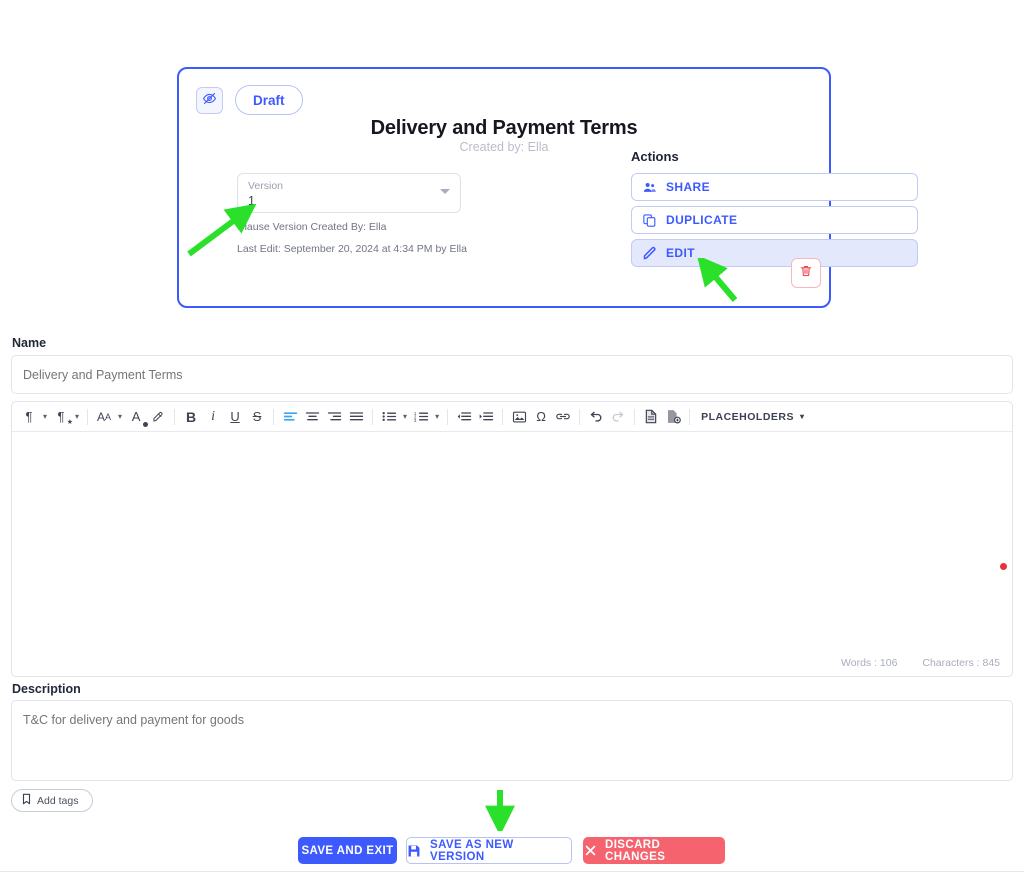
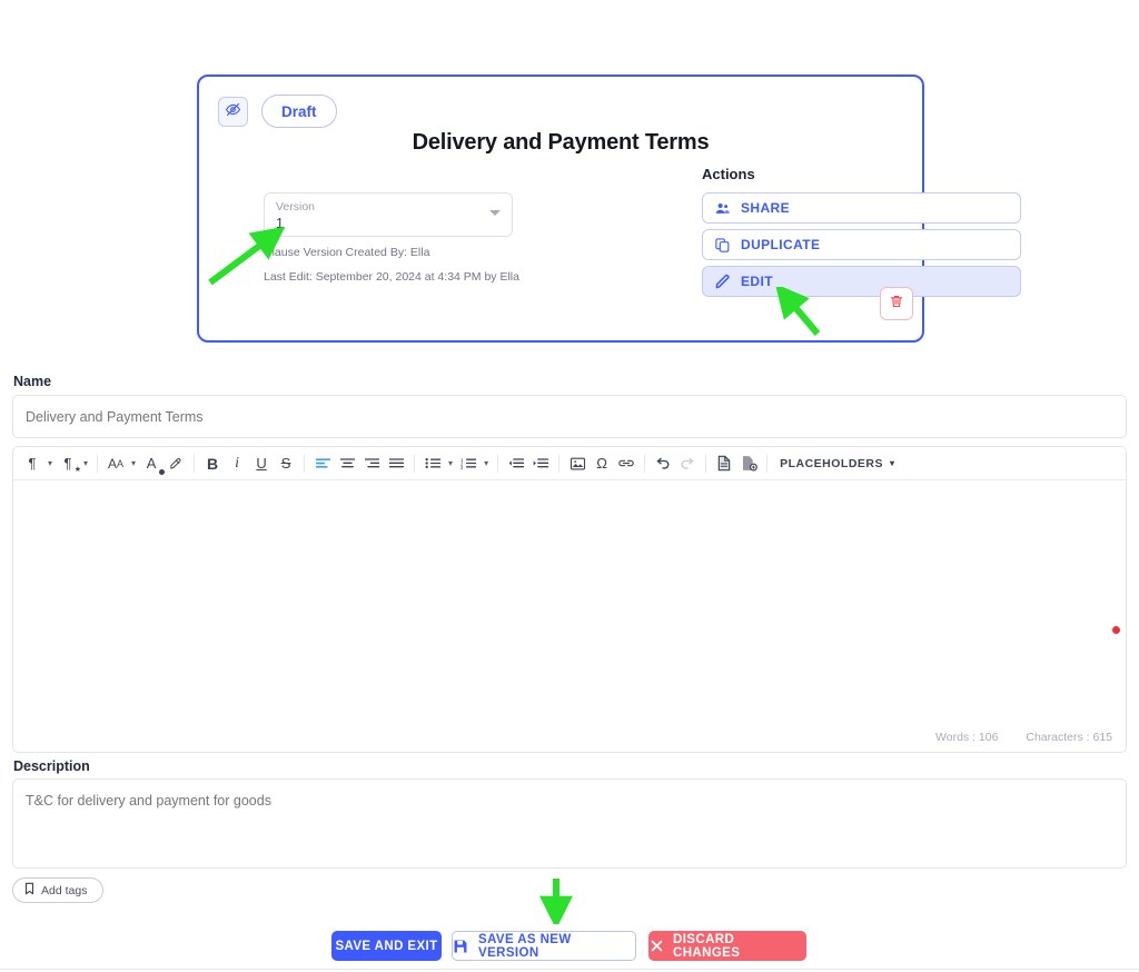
  Draft
  Delivery and Payment Terms
- Created by: Ella
  Version
  1
  Clause Version Created By: Ella
  Last Edit: September 20, 2024 at 4:34 PM by Ella
  Actions
  SHARE
  DUPLICATE
  EDIT
  Name
  Delivery and Payment Terms
  ¶
  ▾
  ¶
  ▾
  A
  A
  ▾
  A
  B
  i
  U
  S
  ▾
  ▾
  Ω
  PLACEHOLDERS
  ▾
- Words : 106 Characters : 845
+ Words : 106 Characters : 615
  Description
  T&C for delivery and payment for goods
  Add tags
  SAVE AND EXIT
  SAVE AS NEW VERSION
  DISCARD CHANGES
